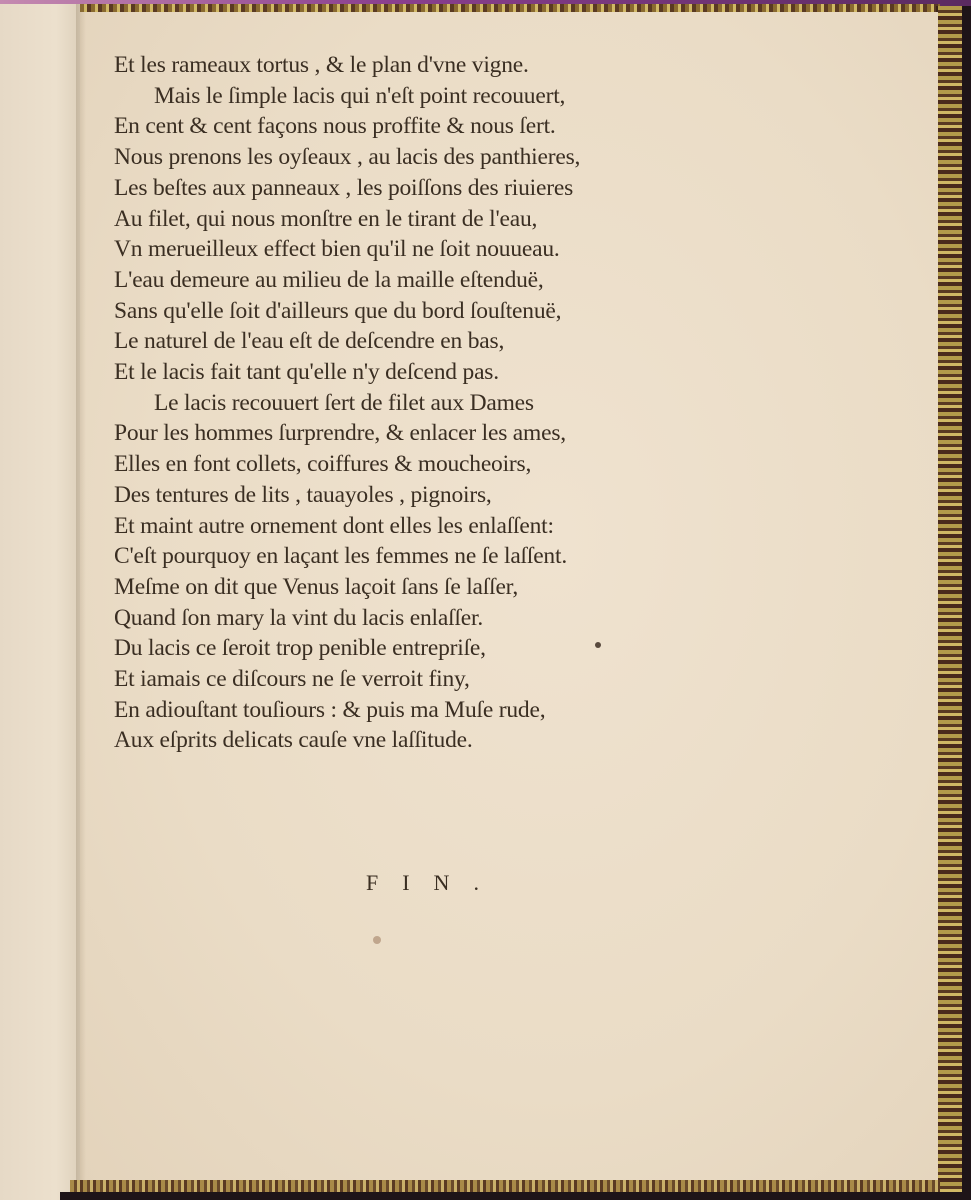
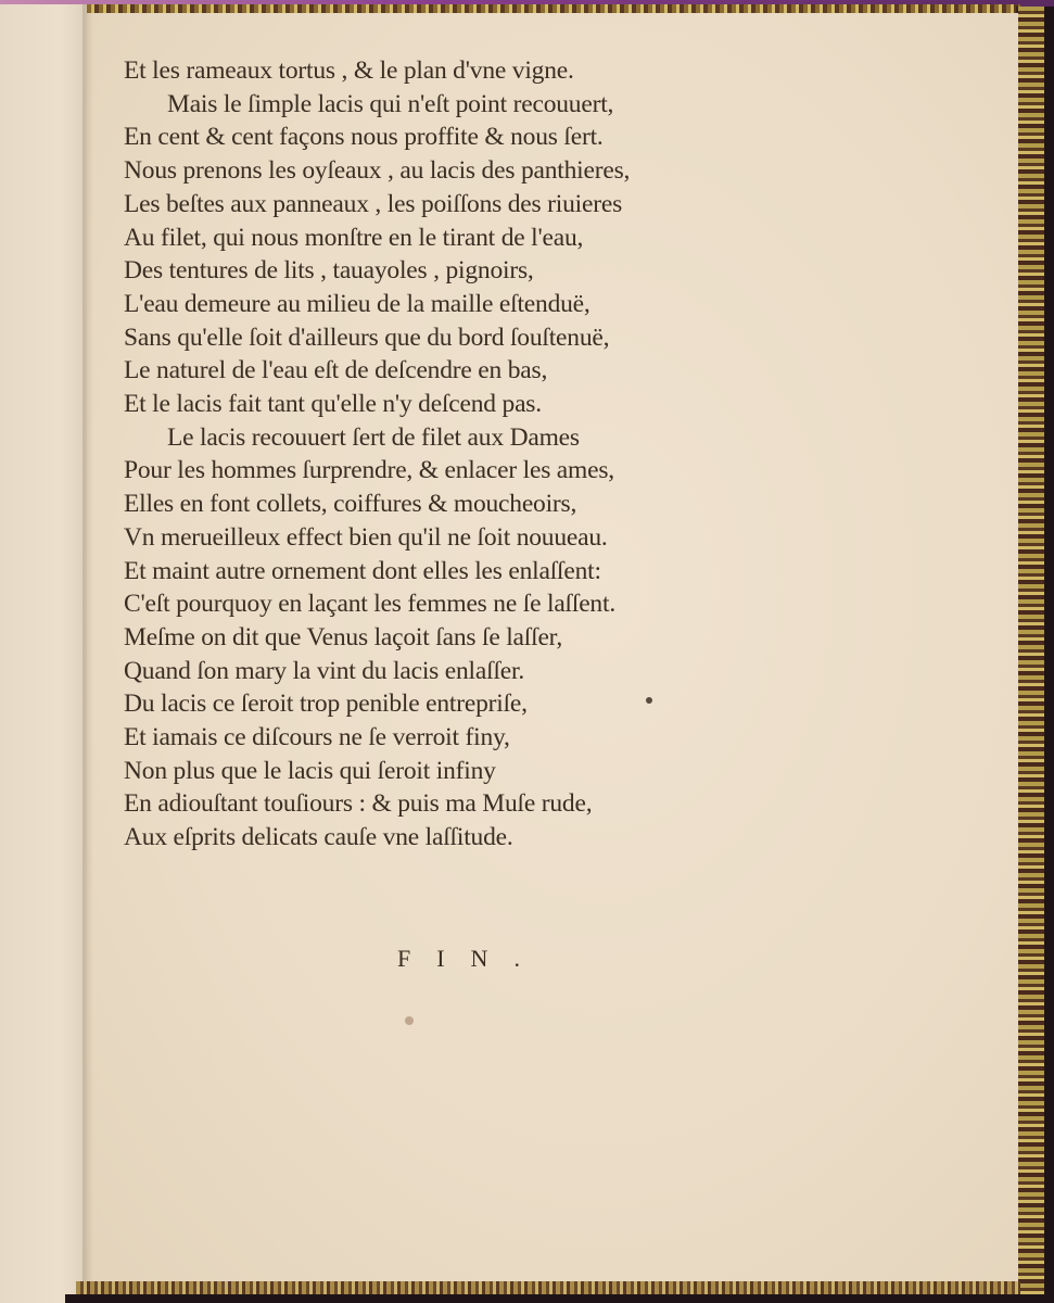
  Et les rameaux tortus , & le plan d'vne vigne.
  Mais le ſimple lacis qui n'eſt point recouuert,
  En cent & cent façons nous proffite & nous ſert.
  Nous prenons les oyſeaux , au lacis des panthieres,
  Les beſtes aux panneaux , les poiſſons des riuieres
  Au filet, qui nous monſtre en le tirant de l'eau,
- Vn merueilleux effect bien qu'il ne ſoit nouueau.
+ Des tentures de lits , tauayoles , pignoirs,
  L'eau demeure au milieu de la maille eſtenduë,
  Sans qu'elle ſoit d'ailleurs que du bord ſouſtenuë,
  Le naturel de l'eau eſt de deſcendre en bas,
  Et le lacis fait tant qu'elle n'y deſcend pas.
  Le lacis recouuert ſert de filet aux Dames
  Pour les hommes ſurprendre, & enlacer les ames,
  Elles en font collets, coiffures & moucheoirs,
- Des tentures de lits , tauayoles , pignoirs,
+ Vn merueilleux effect bien qu'il ne ſoit nouueau.
  Et maint autre ornement dont elles les enlaſſent:
  C'eſt pourquoy en laçant les femmes ne ſe laſſent.
  Meſme on dit que Venus laçoit ſans ſe laſſer,
  Quand ſon mary la vint du lacis enlaſſer.
  Du lacis ce ſeroit trop penible entrepriſe,
  Et iamais ce diſcours ne ſe verroit finy,
+ Non plus que le lacis qui ſeroit infiny
  En adiouſtant touſiours : & puis ma Muſe rude,
  Aux eſprits delicats cauſe vne laſſitude.
  FIN.
